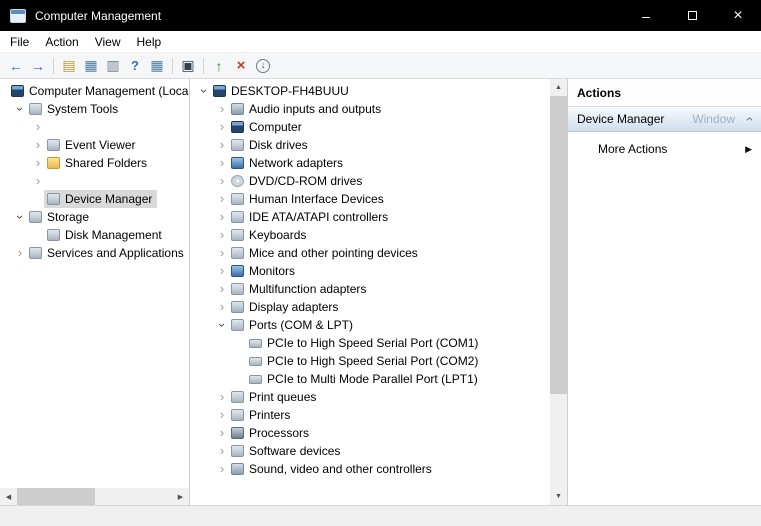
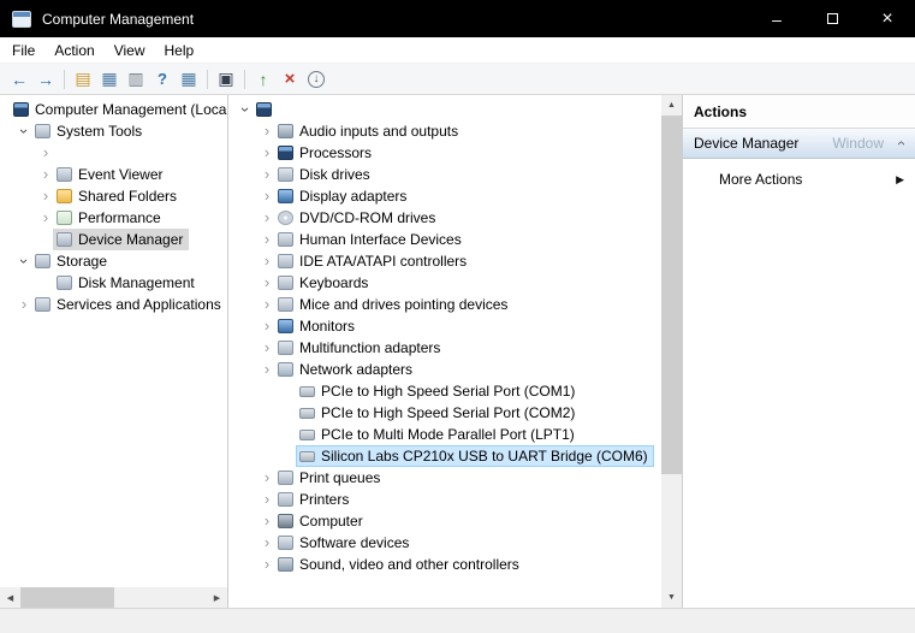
  Computer Management
  –
  ×
  File
  Action
  View
  Help
  ←
  →
  ▤
  ▦
  ▥
  ?
  ▦
  ▣
  ↑
  ×
  ↓
  Computer Management (Loca
  System Tools
  ›
  ›
  Event Viewer
  ›
  Shared Folders
  ›
+ Performance
  Device Manager
  Storage
  Disk Management
  ›
  Services and Applications
- DESKTOP-FH4BUUU
  ›
  Audio inputs and outputs
  ›
- Computer
+ Processors
  ›
  Disk drives
  ›
- Network adapters
+ Display adapters
  ›
  DVD/CD-ROM drives
  ›
  Human Interface Devices
  ›
  IDE ATA/ATAPI controllers
  ›
  Keyboards
  ›
- Mice and other pointing devices
+ Mice and drives pointing devices
  ›
  Monitors
  ›
  Multifunction adapters
  ›
- Display adapters
+ Network adapters
- Ports (COM & LPT)
  PCIe to High Speed Serial Port (COM1)
  PCIe to High Speed Serial Port (COM2)
  PCIe to Multi Mode Parallel Port (LPT1)
+ Silicon Labs CP210x USB to UART Bridge (COM6)
  ›
  Print queues
  ›
  Printers
  ›
- Processors
+ Computer
  ›
  Software devices
  ›
  Sound, video and other controllers
  Actions
  Device Manager
  Window
  More Actions
  ▶
